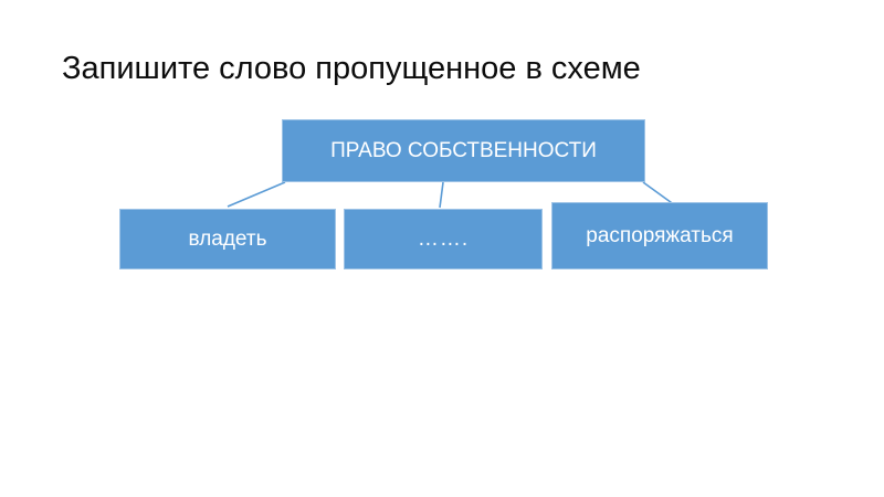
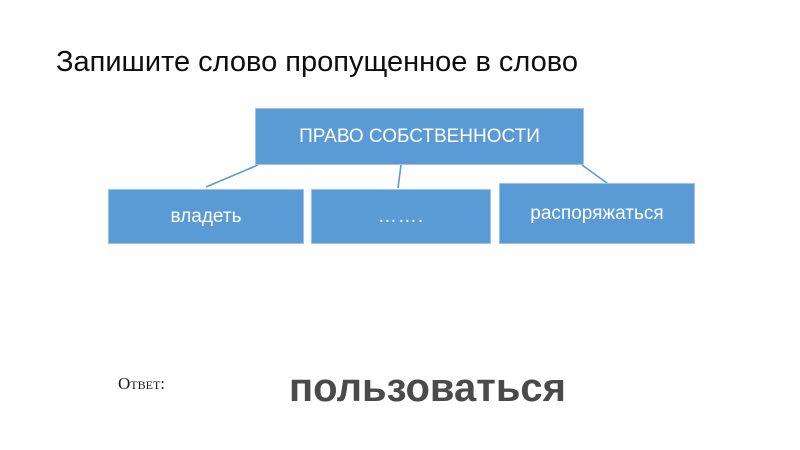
- Запишите слово пропущенное в схеме
+ Запишите слово пропущенное в слово
  ПРАВО СОБСТВЕННОСТИ
  владеть
  …….
  распоряжаться
+ Ответ:
+ пользоваться
